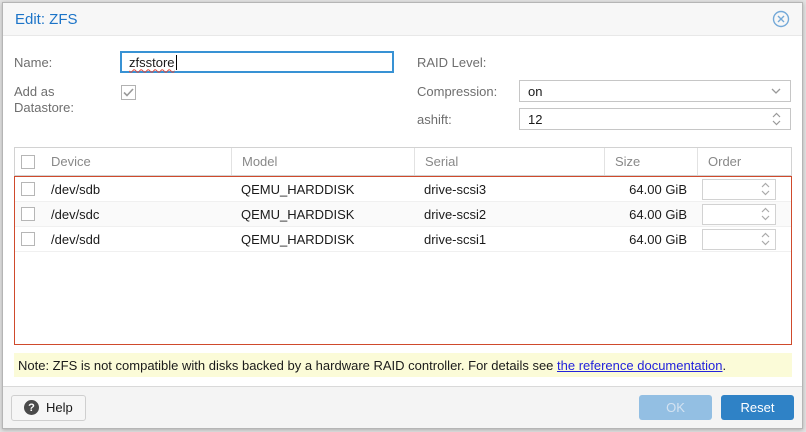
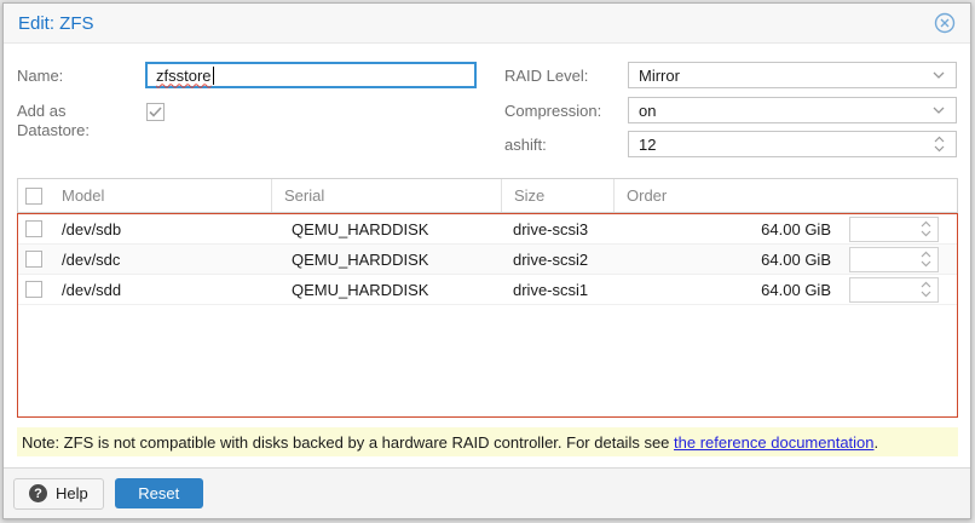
  Edit: ZFS
  Name:
  zfsstore
  Add as Datastore:
  RAID Level:
+ Mirror
  Compression:
  on
  ashift:
  12
- Device
  Model
  Serial
  Size
  Order
  /dev/sdb
  QEMU_HARDDISK
  drive-scsi3
  64.00 GiB
  /dev/sdc
  QEMU_HARDDISK
  drive-scsi2
  64.00 GiB
  /dev/sdd
  QEMU_HARDDISK
  drive-scsi1
  64.00 GiB
  Note: ZFS is not compatible with disks backed by a hardware RAID controller. For details see the reference documentation.
  ?
  Help
- OK
  Reset
